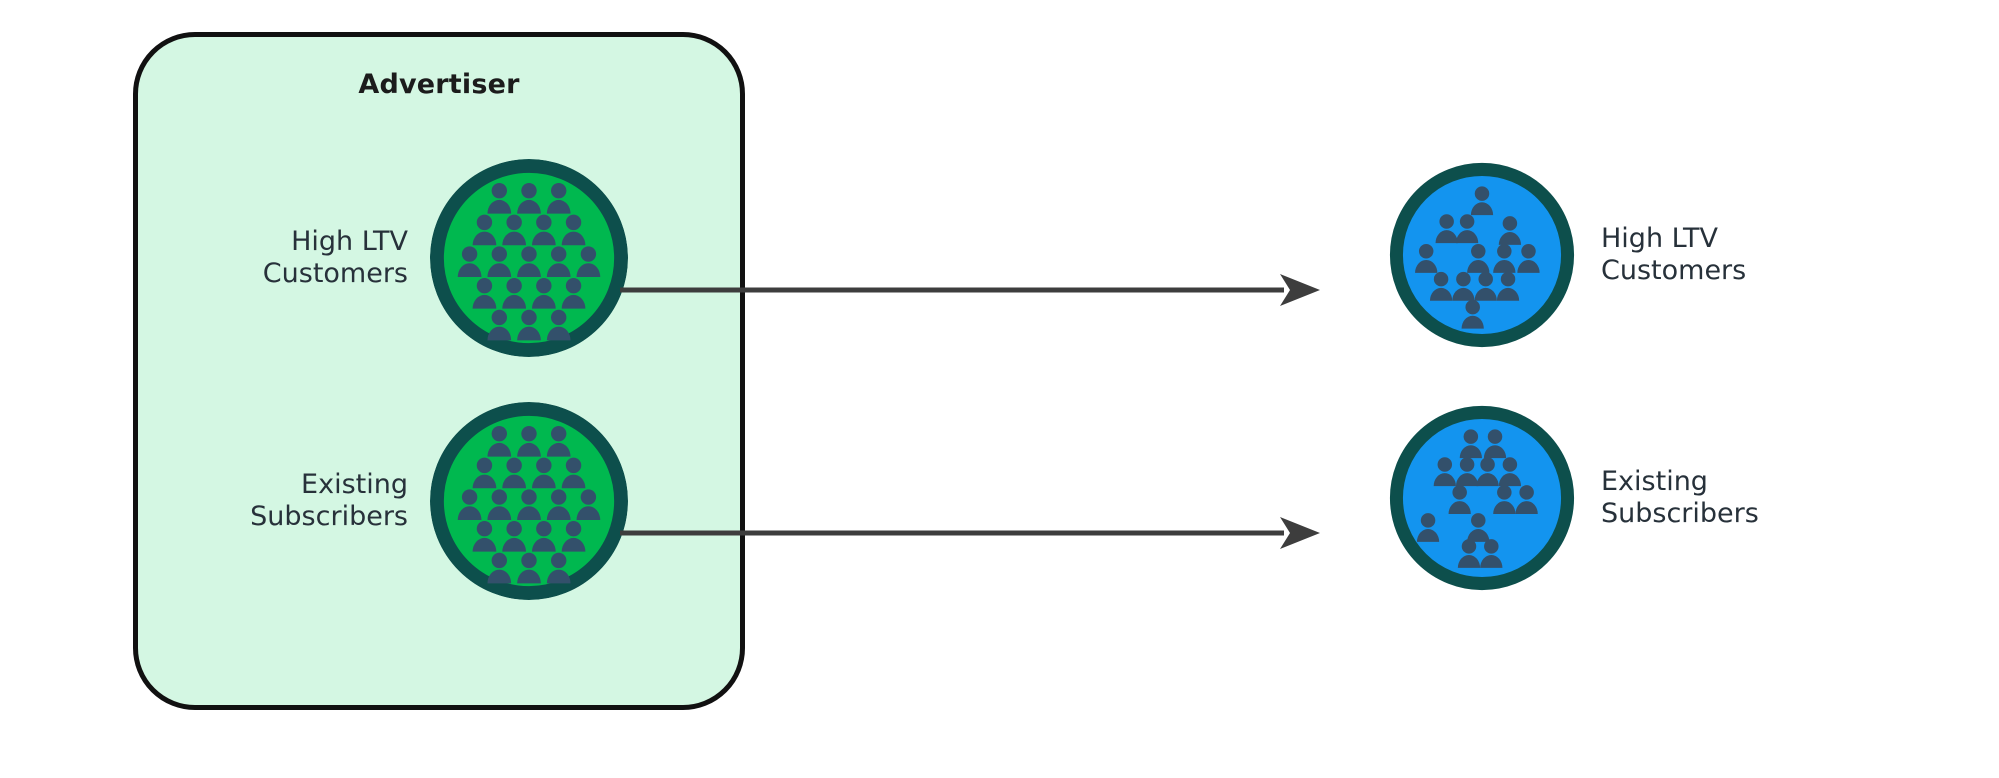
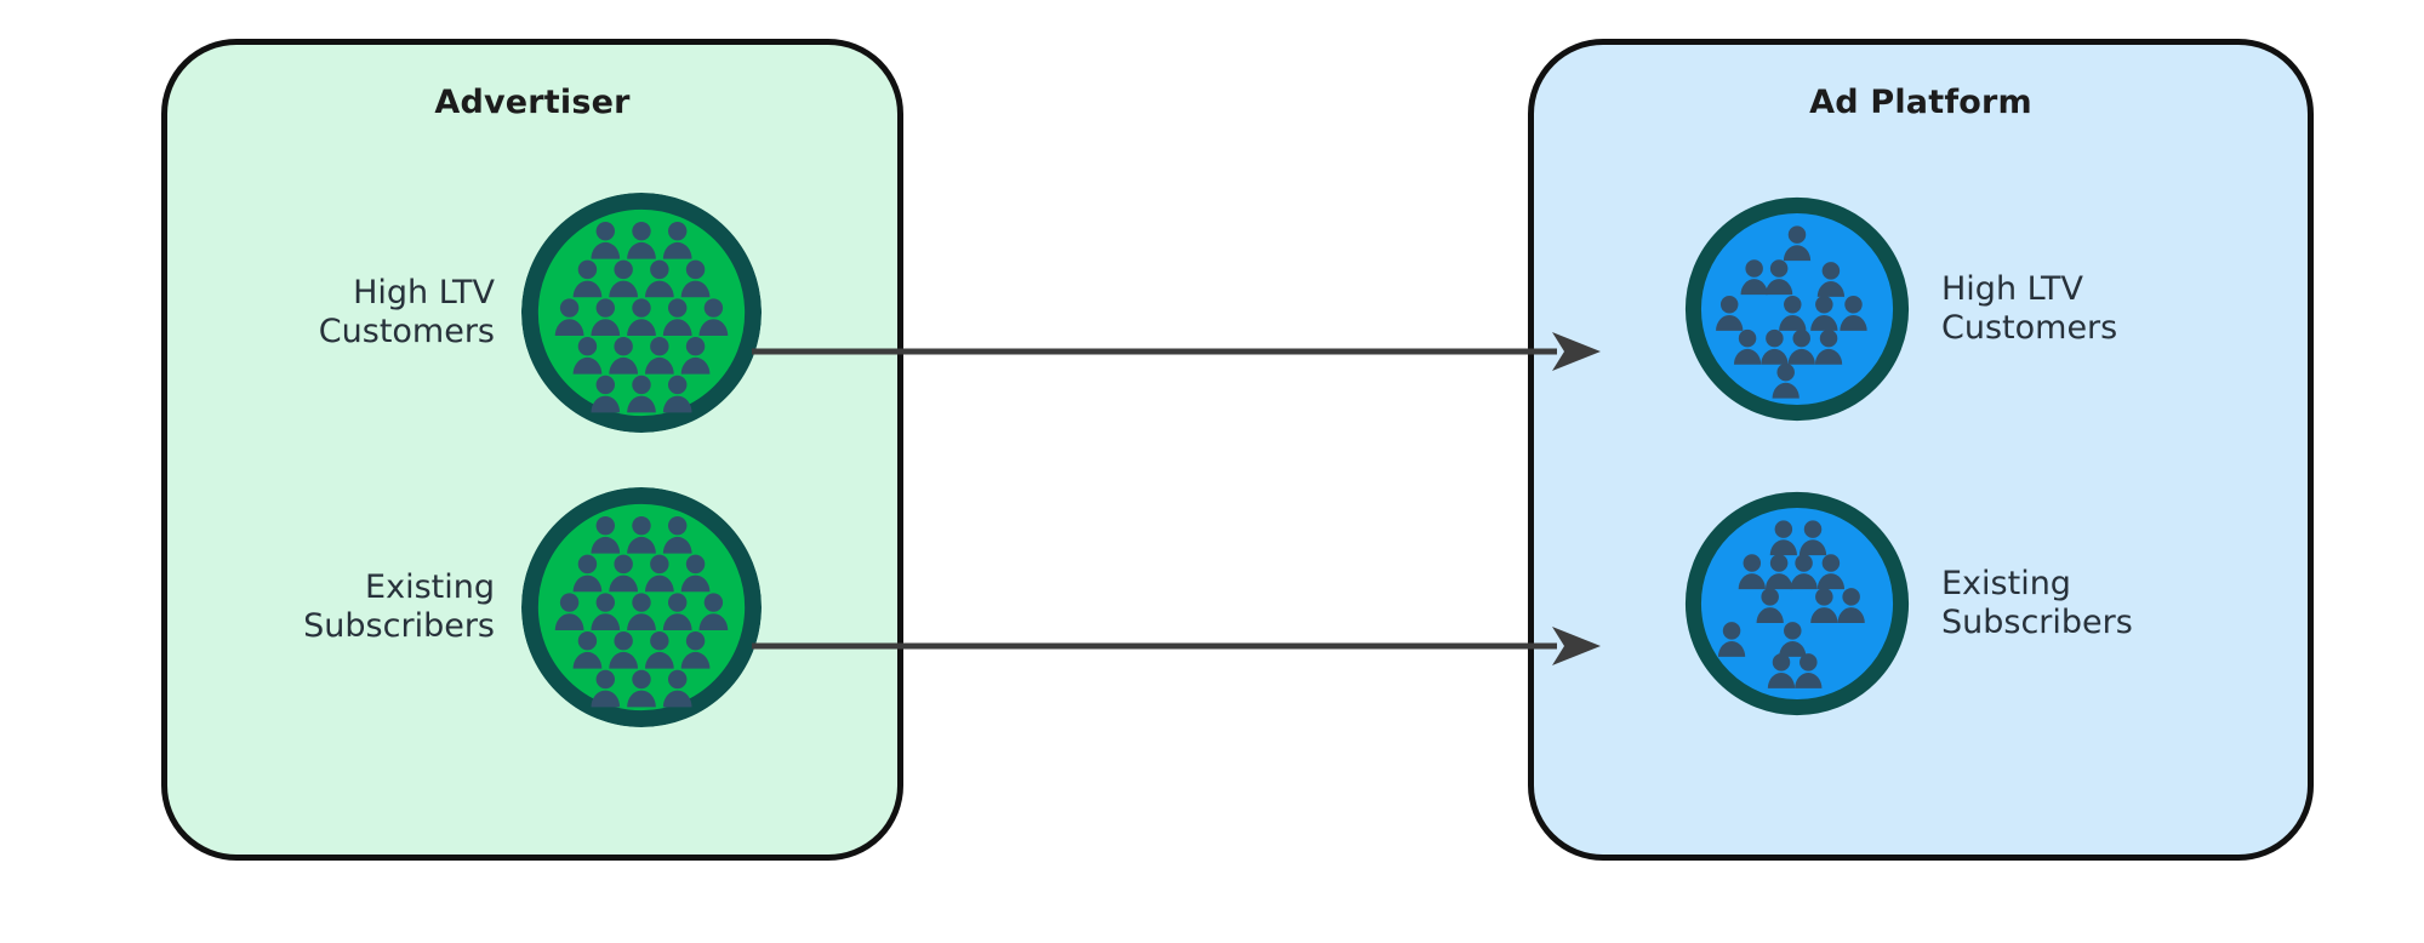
  Advertiser
+ Ad Platform
  High LTV
  Customers
  Existing
  Subscribers
  High LTV
  Customers
  Existing
  Subscribers
